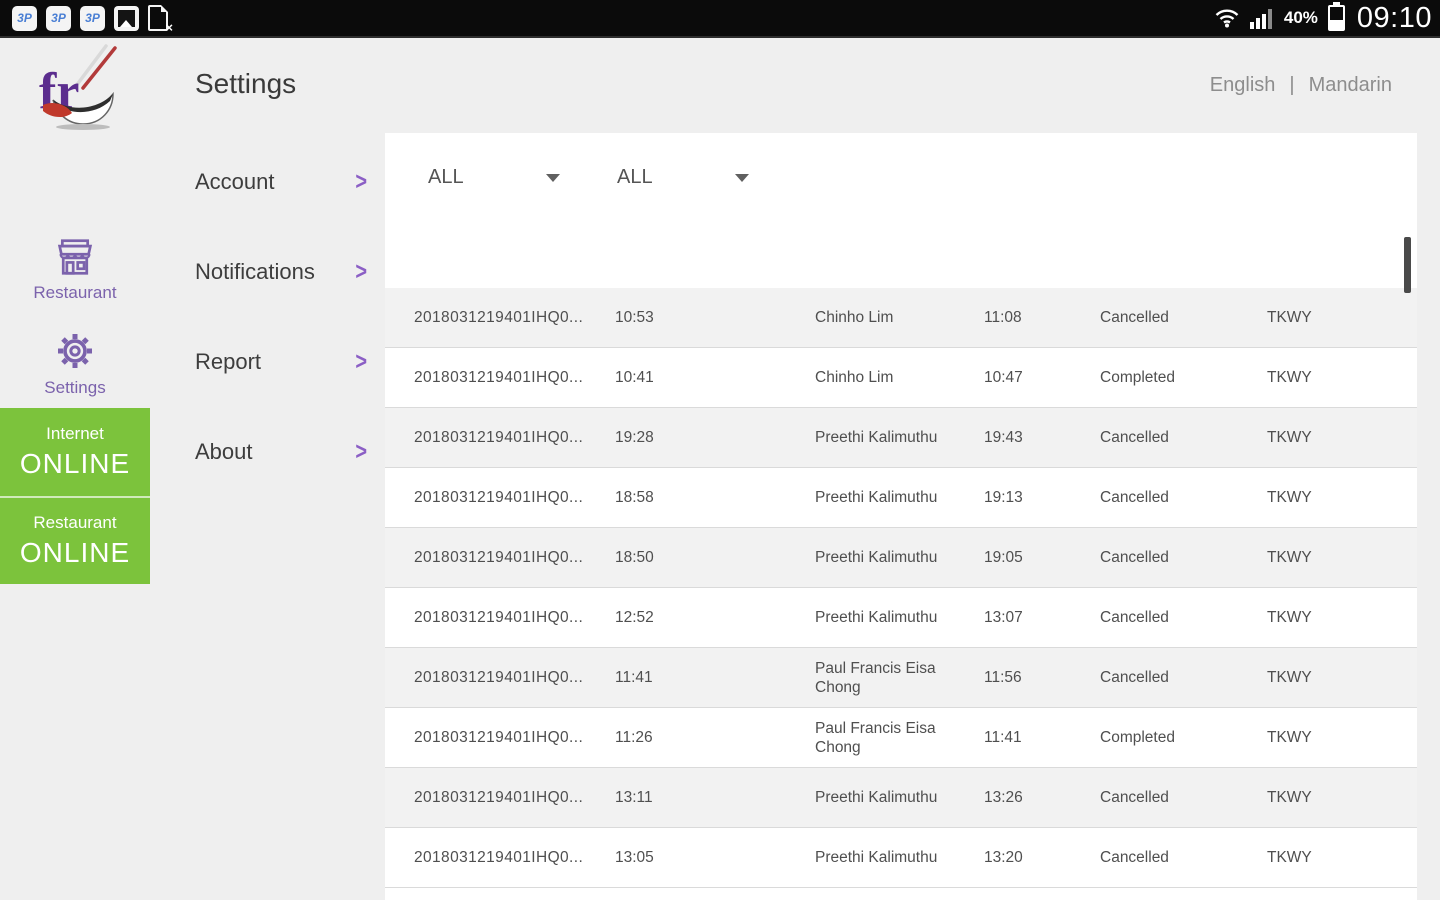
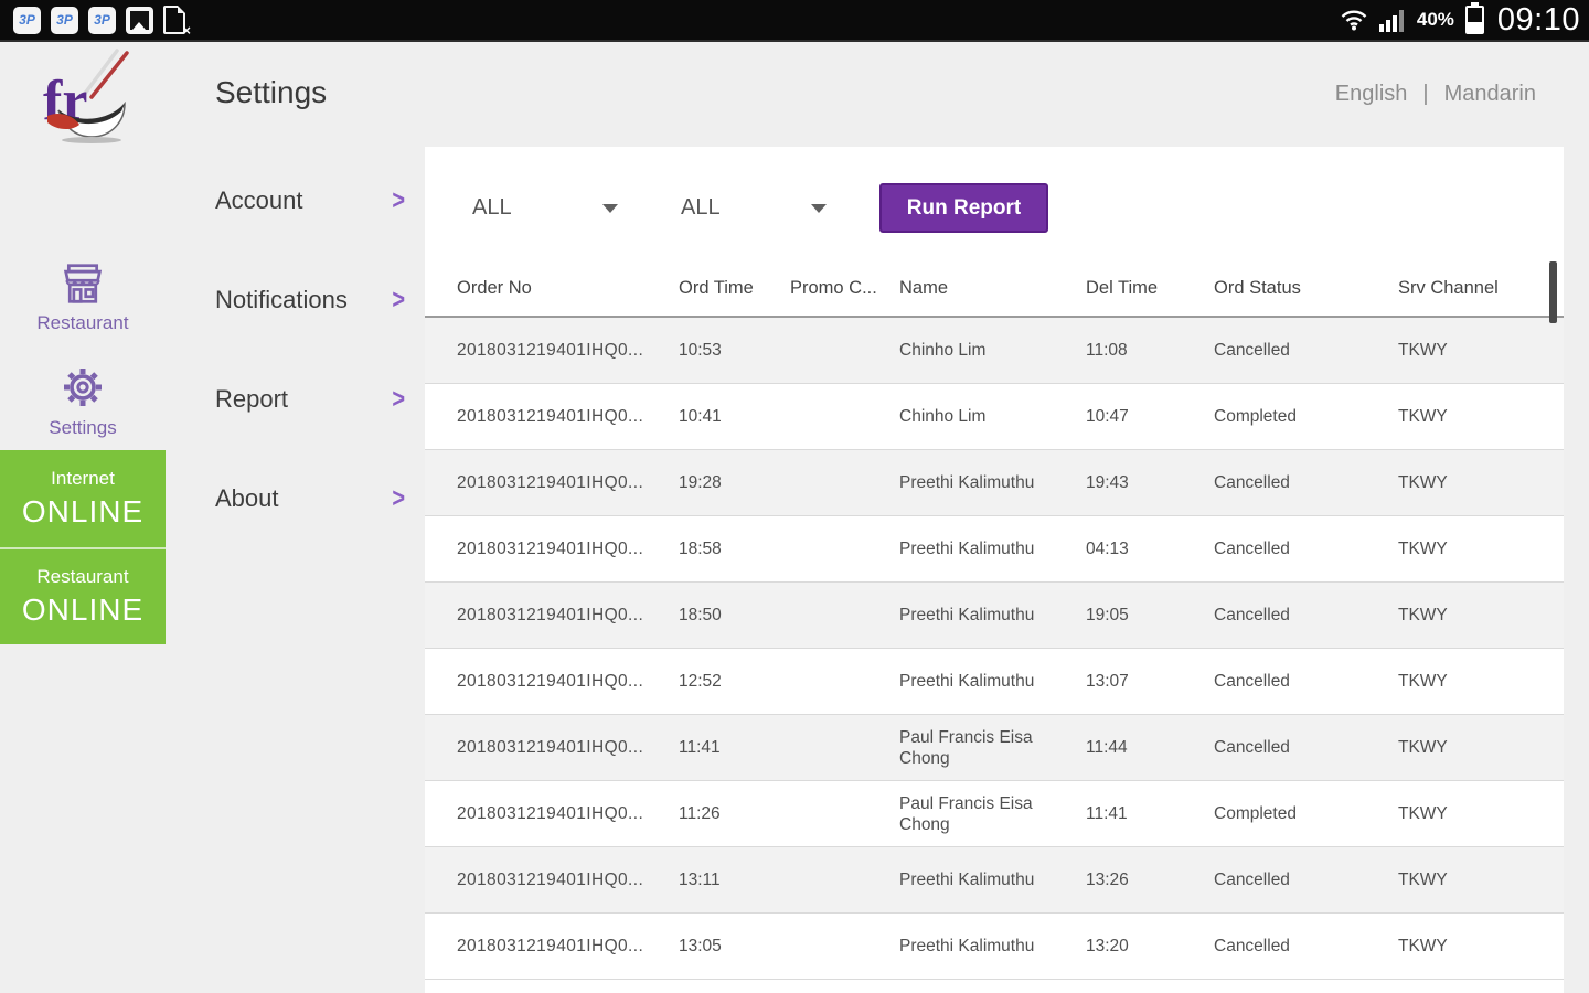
  3P
  3P
  3P
  ×
  40%
  09:10
  fr
  Restaurant
  Settings
  Internet
  ONLINE
  Restaurant
  ONLINE
  Settings
  Account
  >
  Notifications
  >
  Report
  >
  About
  >
  English
  |
  Mandarin
  ALL
  ALL
+ Run Report
+ Order No
+ Ord Time
+ Promo C...
+ Name
+ Del Time
+ Ord Status
+ Srv Channel
  2018031219401IHQ0...
  10:53
  Chinho Lim
  11:08
  Cancelled
  TKWY
  2018031219401IHQ0...
  10:41
  Chinho Lim
  10:47
  Completed
  TKWY
  2018031219401IHQ0...
  19:28
  Preethi Kalimuthu
  19:43
  Cancelled
  TKWY
  2018031219401IHQ0...
  18:58
  Preethi Kalimuthu
- 19:13
+ 04:13
  Cancelled
  TKWY
  2018031219401IHQ0...
  18:50
  Preethi Kalimuthu
  19:05
  Cancelled
  TKWY
  2018031219401IHQ0...
  12:52
  Preethi Kalimuthu
  13:07
  Cancelled
  TKWY
  2018031219401IHQ0...
  11:41
  Paul Francis Eisa Chong
- 11:56
+ 11:44
  Cancelled
  TKWY
  2018031219401IHQ0...
  11:26
  Paul Francis Eisa Chong
  11:41
  Completed
  TKWY
  2018031219401IHQ0...
  13:11
  Preethi Kalimuthu
  13:26
  Cancelled
  TKWY
  2018031219401IHQ0...
  13:05
  Preethi Kalimuthu
  13:20
  Cancelled
  TKWY
